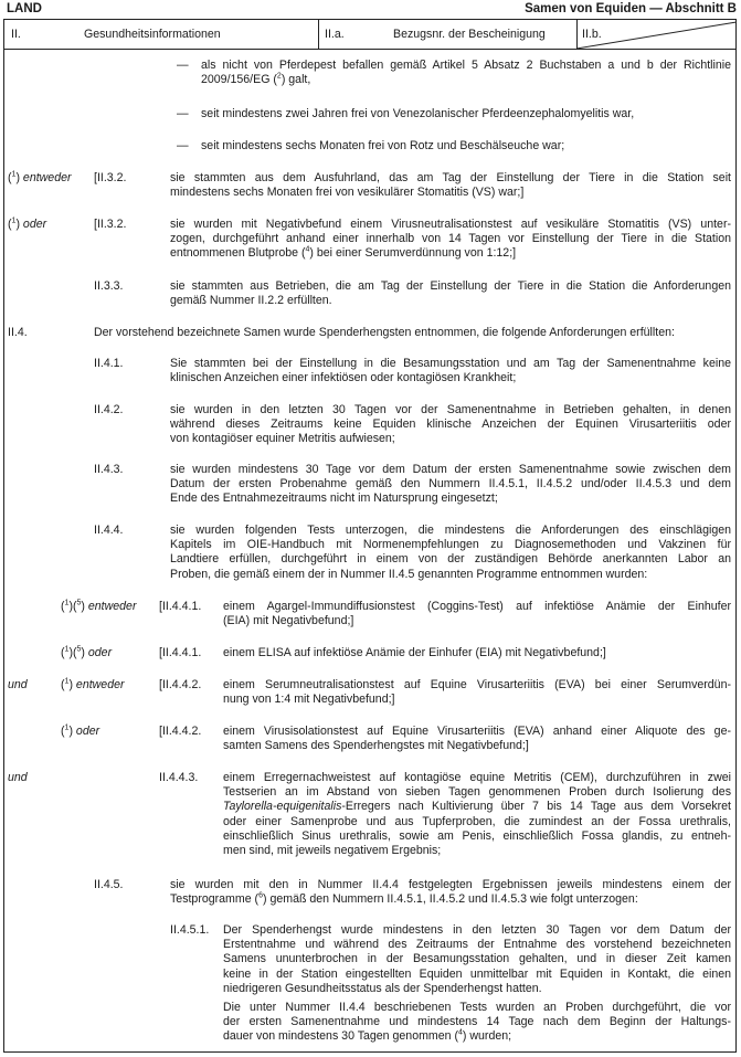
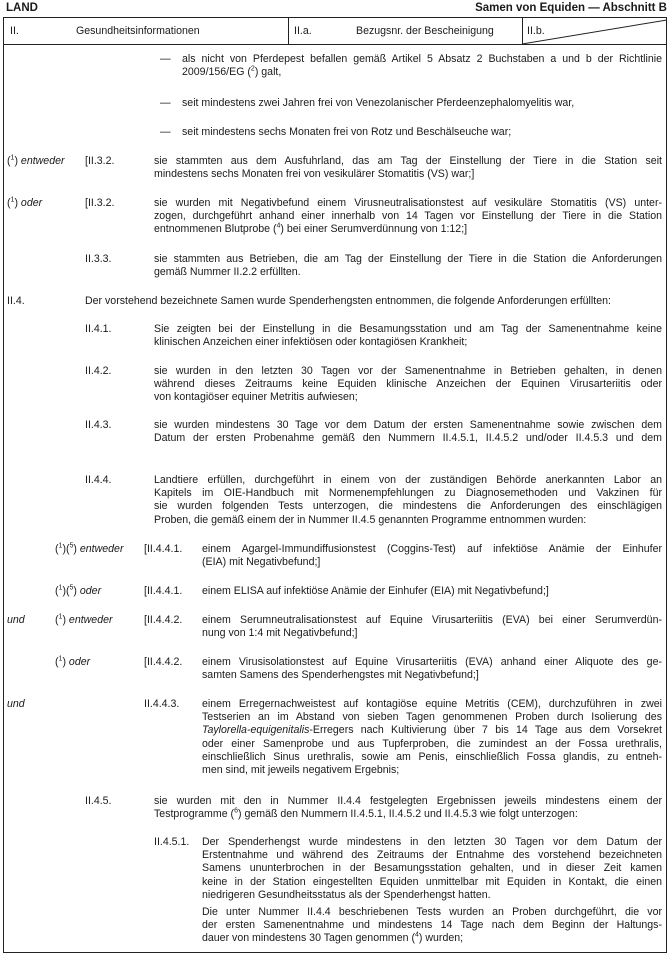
  LAND
  Samen von Equiden — Abschnitt B
  II.
  Gesundheitsinformationen
  II.a.
  Bezugsnr. der Bescheinigung
  II.b.
  —
  als nicht von Pferdepest befallen gemäß Artikel 5 Absatz 2 Buchstaben a und b der Richtlinie
  2009/156/EG ( ) galt,
  —
  seit mindestens zwei Jahren frei von Venezolanischer Pferdeenzephalomyelitis war,
  —
  seit mindestens sechs Monaten frei von Rotz und Beschälseuche war;
  ( ) entweder
  [II.3.2.
  sie stammten aus dem Ausfuhrland, das am Tag der Einstellung der Tiere in die Station seit
  mindestens sechs Monaten frei von vesikulärer Stomatitis (VS) war;]
  ( ) oder
  [II.3.2.
  sie wurden mit Negativbefund einem Virusneutralisationstest auf vesikuläre Stomatitis (VS) unter-
  zogen, durchgeführt anhand einer innerhalb von 14 Tagen vor Einstellung der Tiere in die Station
  entnommenen Blutprobe ( ) bei einer Serumverdünnung von 1:12;]
  II.3.3.
  sie stammten aus Betrieben, die am Tag der Einstellung der Tiere in die Station die Anforderungen
  gemäß Nummer II.2.2 erfüllten.
  II.4.
  Der vorstehend bezeichnete Samen wurde Spenderhengsten entnommen, die folgende Anforderungen erfüllten:
  II.4.1.
- Sie stammten bei der Einstellung in die Besamungsstation und am Tag der Samenentnahme keine
+ Sie zeigten bei der Einstellung in die Besamungsstation und am Tag der Samenentnahme keine
  klinischen Anzeichen einer infektiösen oder kontagiösen Krankheit;
  II.4.2.
  sie wurden in den letzten 30 Tagen vor der Samenentnahme in Betrieben gehalten, in denen
  während dieses Zeitraums keine Equiden klinische Anzeichen der Equinen Virusarteriitis oder
  von kontagiöser equiner Metritis aufwiesen;
  II.4.3.
  sie wurden mindestens 30 Tage vor dem Datum der ersten Samenentnahme sowie zwischen dem
  Datum der ersten Probenahme gemäß den Nummern II.4.5.1, II.4.5.2 und/oder II.4.5.3 und dem
- Ende des Entnahmezeitraums nicht im Natursprung eingesetzt;
  II.4.4.
- sie wurden folgenden Tests unterzogen, die mindestens die Anforderungen des einschlägigen
+ Landtiere erfüllen, durchgeführt in einem von der zuständigen Behörde anerkannten Labor an
  Kapitels im OIE-Handbuch mit Normenempfehlungen zu Diagnosemethoden und Vakzinen für
- Landtiere erfüllen, durchgeführt in einem von der zuständigen Behörde anerkannten Labor an
+ sie wurden folgenden Tests unterzogen, die mindestens die Anforderungen des einschlägigen
  Proben, die gemäß einem der in Nummer II.4.5 genannten Programme entnommen wurden:
  ( )( ) entweder
  [II.4.4.1.
  einem Agargel-Immundiffusionstest (Coggins-Test) auf infektiöse Anämie der Einhufer
  (EIA) mit Negativbefund;]
  ( )( ) oder
  [II.4.4.1.
  einem ELISA auf infektiöse Anämie der Einhufer (EIA) mit Negativbefund;]
  und
  ( ) entweder
  [II.4.4.2.
  einem Serumneutralisationstest auf Equine Virusarteriitis (EVA) bei einer Serumverdün-
  nung von 1:4 mit Negativbefund;]
  ( ) oder
  [II.4.4.2.
  einem Virusisolationstest auf Equine Virusarteriitis (EVA) anhand einer Aliquote des ge-
  samten Samens des Spenderhengstes mit Negativbefund;]
  und
  II.4.4.3.
  einem Erregernachweistest auf kontagiöse equine Metritis (CEM), durchzuführen in zwei
  Testserien an im Abstand von sieben Tagen genommenen Proben durch Isolierung des
  Taylorella-equigenitalis-Erregers nach Kultivierung über 7 bis 14 Tage aus dem Vorsekret
  oder einer Samenprobe und aus Tupferproben, die zumindest an der Fossa urethralis,
  einschließlich Sinus urethralis, sowie am Penis, einschließlich Fossa glandis, zu entneh-
  men sind, mit jeweils negativem Ergebnis;
  II.4.5.
  sie wurden mit den in Nummer II.4.4 festgelegten Ergebnissen jeweils mindestens einem der
  Testprogramme ( ) gemäß den Nummern II.4.5.1, II.4.5.2 und II.4.5.3 wie folgt unterzogen:
  II.4.5.1.
  Der Spenderhengst wurde mindestens in den letzten 30 Tagen vor dem Datum der
  Erstentnahme und während des Zeitraums der Entnahme des vorstehend bezeichneten
  Samens ununterbrochen in der Besamungsstation gehalten, und in dieser Zeit kamen
  keine in der Station eingestellten Equiden unmittelbar mit Equiden in Kontakt, die einen
  niedrigeren Gesundheitsstatus als der Spenderhengst hatten.
  Die unter Nummer II.4.4 beschriebenen Tests wurden an Proben durchgeführt, die vor
  der ersten Samenentnahme und mindestens 14 Tage nach dem Beginn der Haltungs-
  dauer von mindestens 30 Tagen genommen ( ) wurden;
